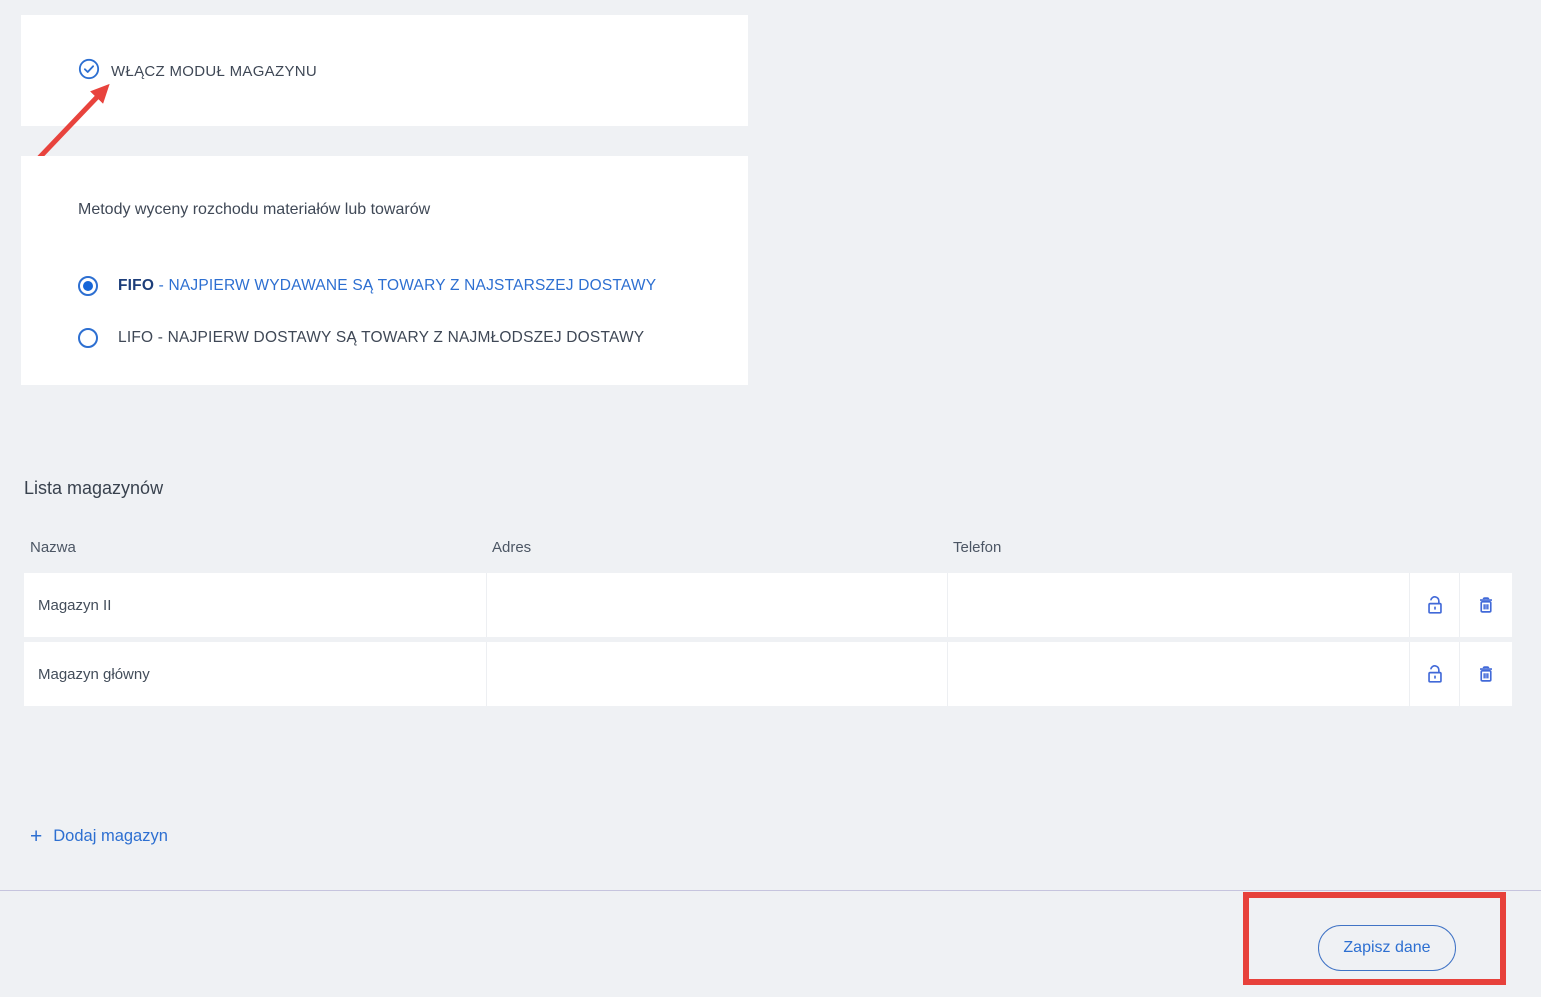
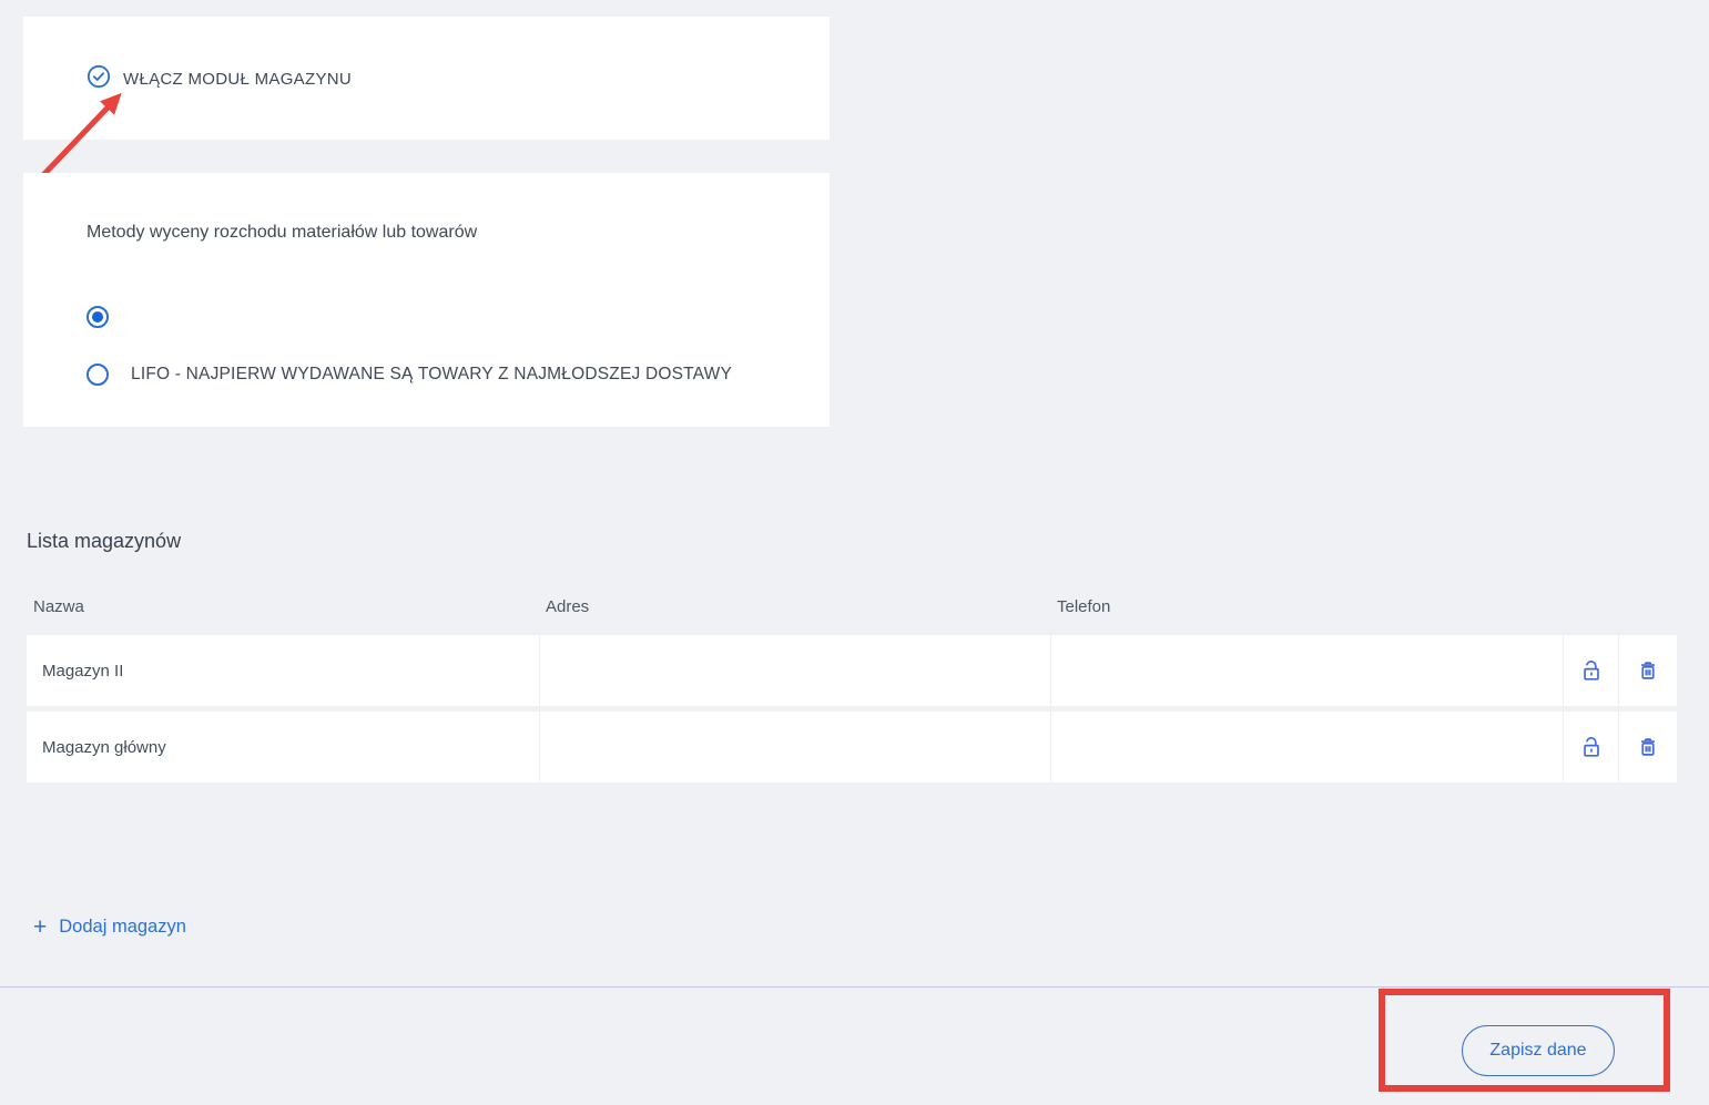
  WŁĄCZ MODUŁ MAGAZYNU
  Metody wyceny rozchodu materiałów lub towarów
- FIFO - NAJPIERW WYDAWANE SĄ TOWARY Z NAJSTARSZEJ DOSTAWY
- LIFO - NAJPIERW DOSTAWY SĄ TOWARY Z NAJMŁODSZEJ DOSTAWY
+ LIFO - NAJPIERW WYDAWANE SĄ TOWARY Z NAJMŁODSZEJ DOSTAWY
  Lista magazynów
  Nazwa
  Adres
  Telefon
  Magazyn II
  Magazyn główny
  +
  Dodaj magazyn
  Zapisz dane
